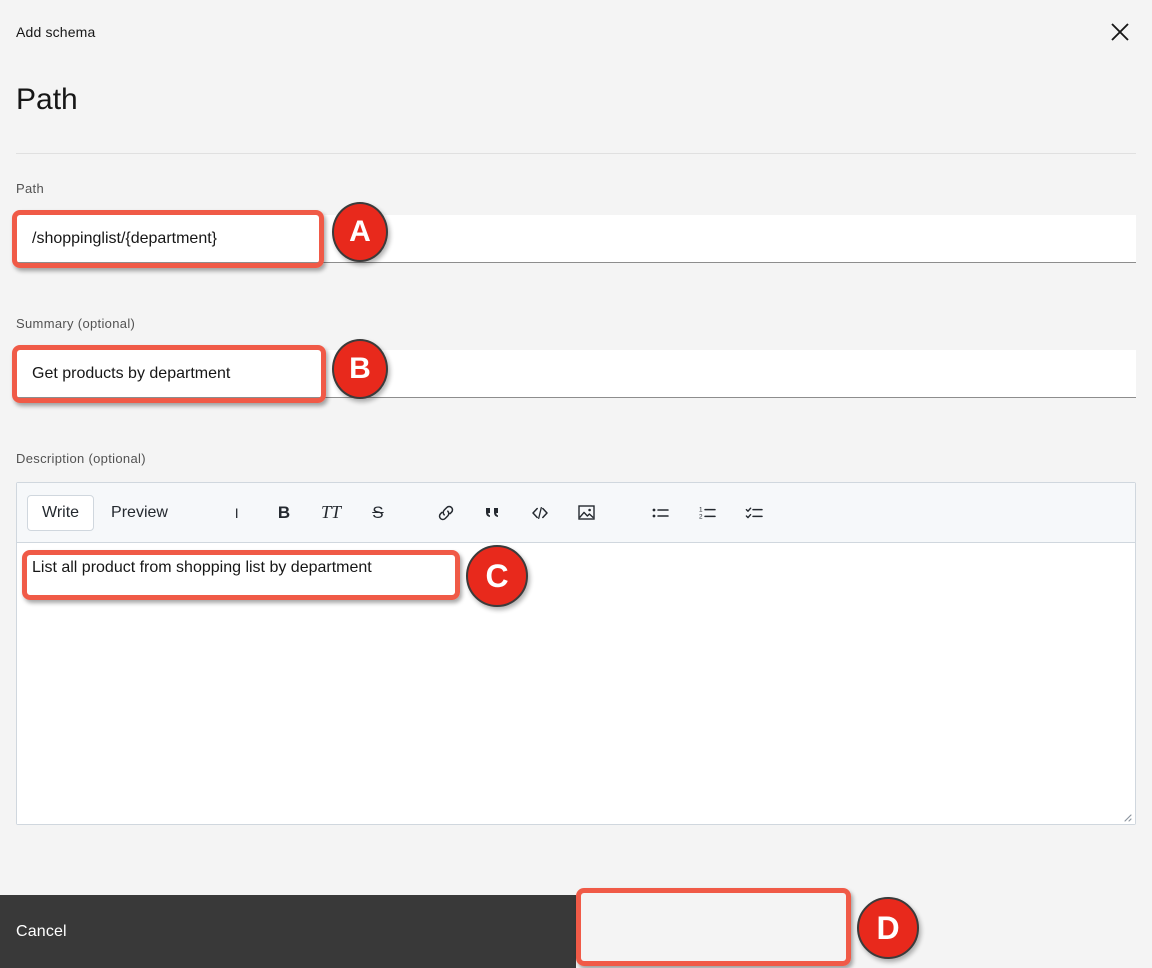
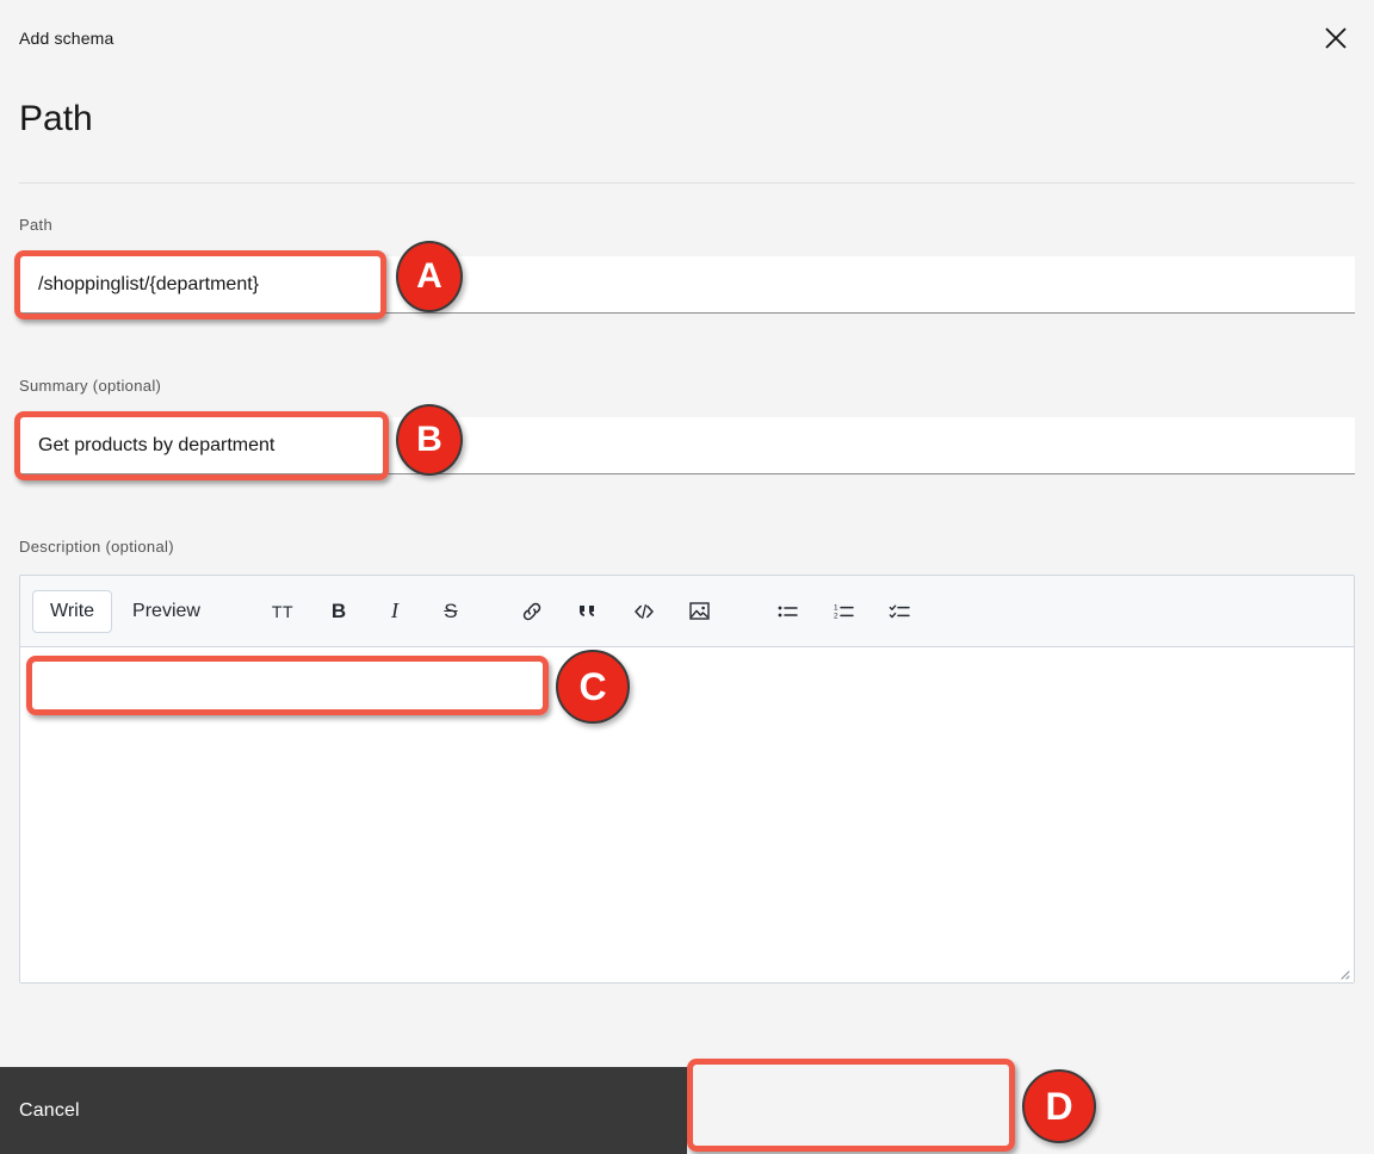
  Add schema
  Path
  Path
  /shoppinglist/{department}
  Summary (optional)
  Get products by department
  Description (optional)
  Write
  Preview
- I
+ TT
  B
- TT
+ I
  S
- List all product from shopping list by department
  Cancel
  A
  B
  C
  D
